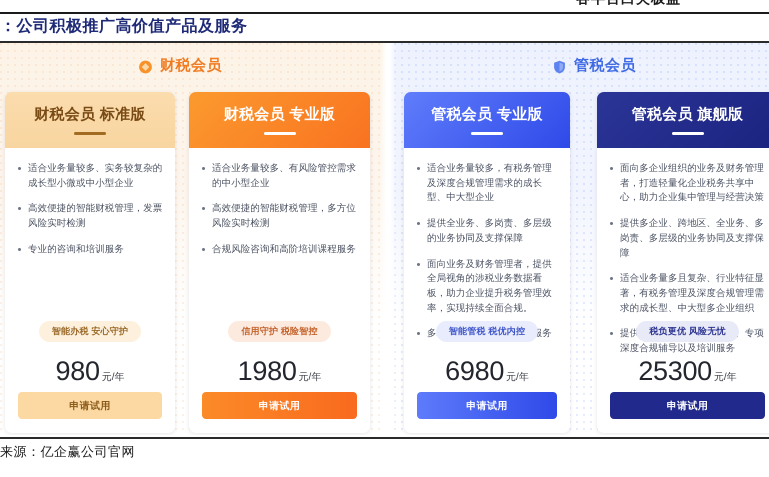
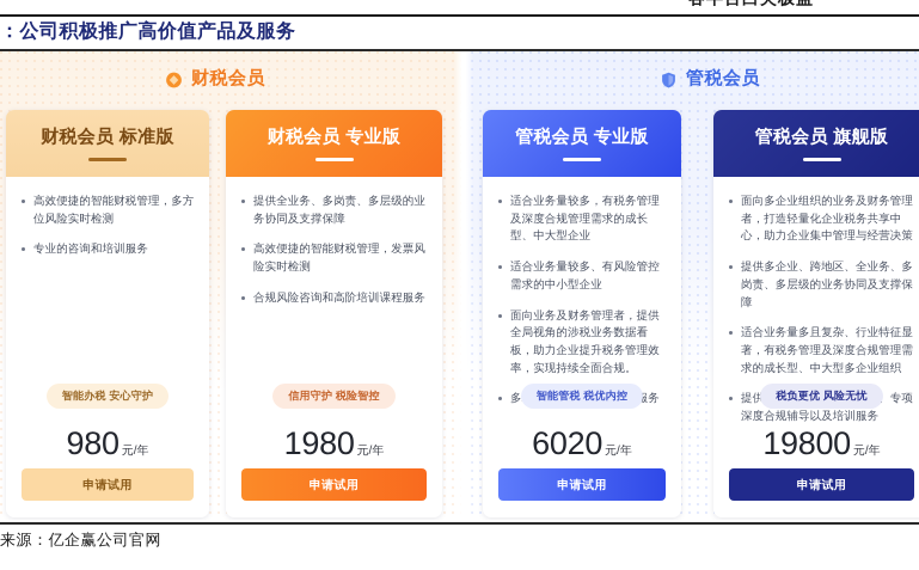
  ：公司积极推广高价值产品及服务
  财税会员
  管税会员
  财税会员 标准版
- 适合业务量较多、实务较复杂的成长型小微或中小型企业
- 高效便捷的智能财税管理，发票风险实时检测
+ 高效便捷的智能财税管理，多方位风险实时检测
  专业的咨询和培训服务
  智能办税 安心守护
  980
  元/年
  申请试用
  财税会员 专业版
- 适合业务量较多、有风险管控需求的中小型企业
+ 提供全业务、多岗责、多层级的业务协同及支撑保障
- 高效便捷的智能财税管理，多方位风险实时检测
+ 高效便捷的智能财税管理，发票风险实时检测
  合规风险咨询和高阶培训课程服务
  信用守护 税险智控
  1980
  元/年
  申请试用
  管税会员 专业版
  适合业务量较多，有税务管理及深度合规管理需求的成长型、中大型企业
- 提供全业务、多岗责、多层级的业务协同及支撑保障
+ 适合业务量较多、有风险管控需求的中小型企业
  面向业务及财务管理者，提供全局视角的涉税业务数据看板，助力企业提升税务管理效率，实现持续全面合规。
  智能管税 税优内控
- 6980
+ 6020
  元/年
  申请试用
  管税会员 旗舰版
  面向多企业组织的业务及财务管理者，打造轻量化企业税务共享中心，助力企业集中管理与经营决策
  提供多企业、跨地区、全业务、多岗责、多层级的业务协同及支撑保障
  适合业务量多且复杂、行业特征显著，有税务管理及深度合规管理需求的成长型、中大型多企业组织
  税负更优 风险无忧
- 25300
+ 19800
  元/年
  申请试用
  来源：亿企赢公司官网
